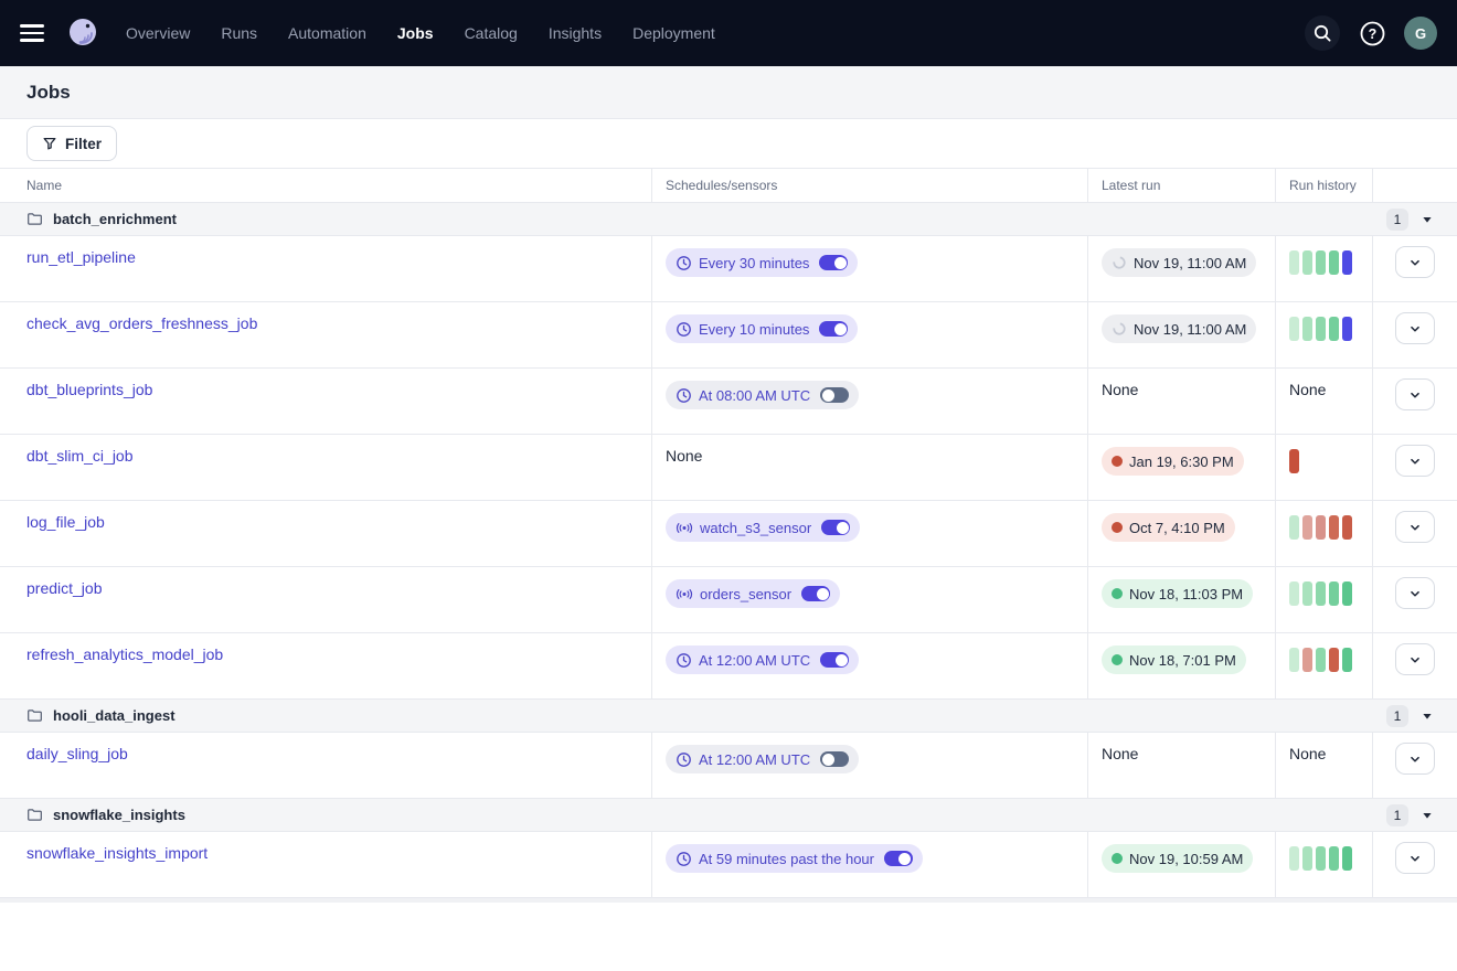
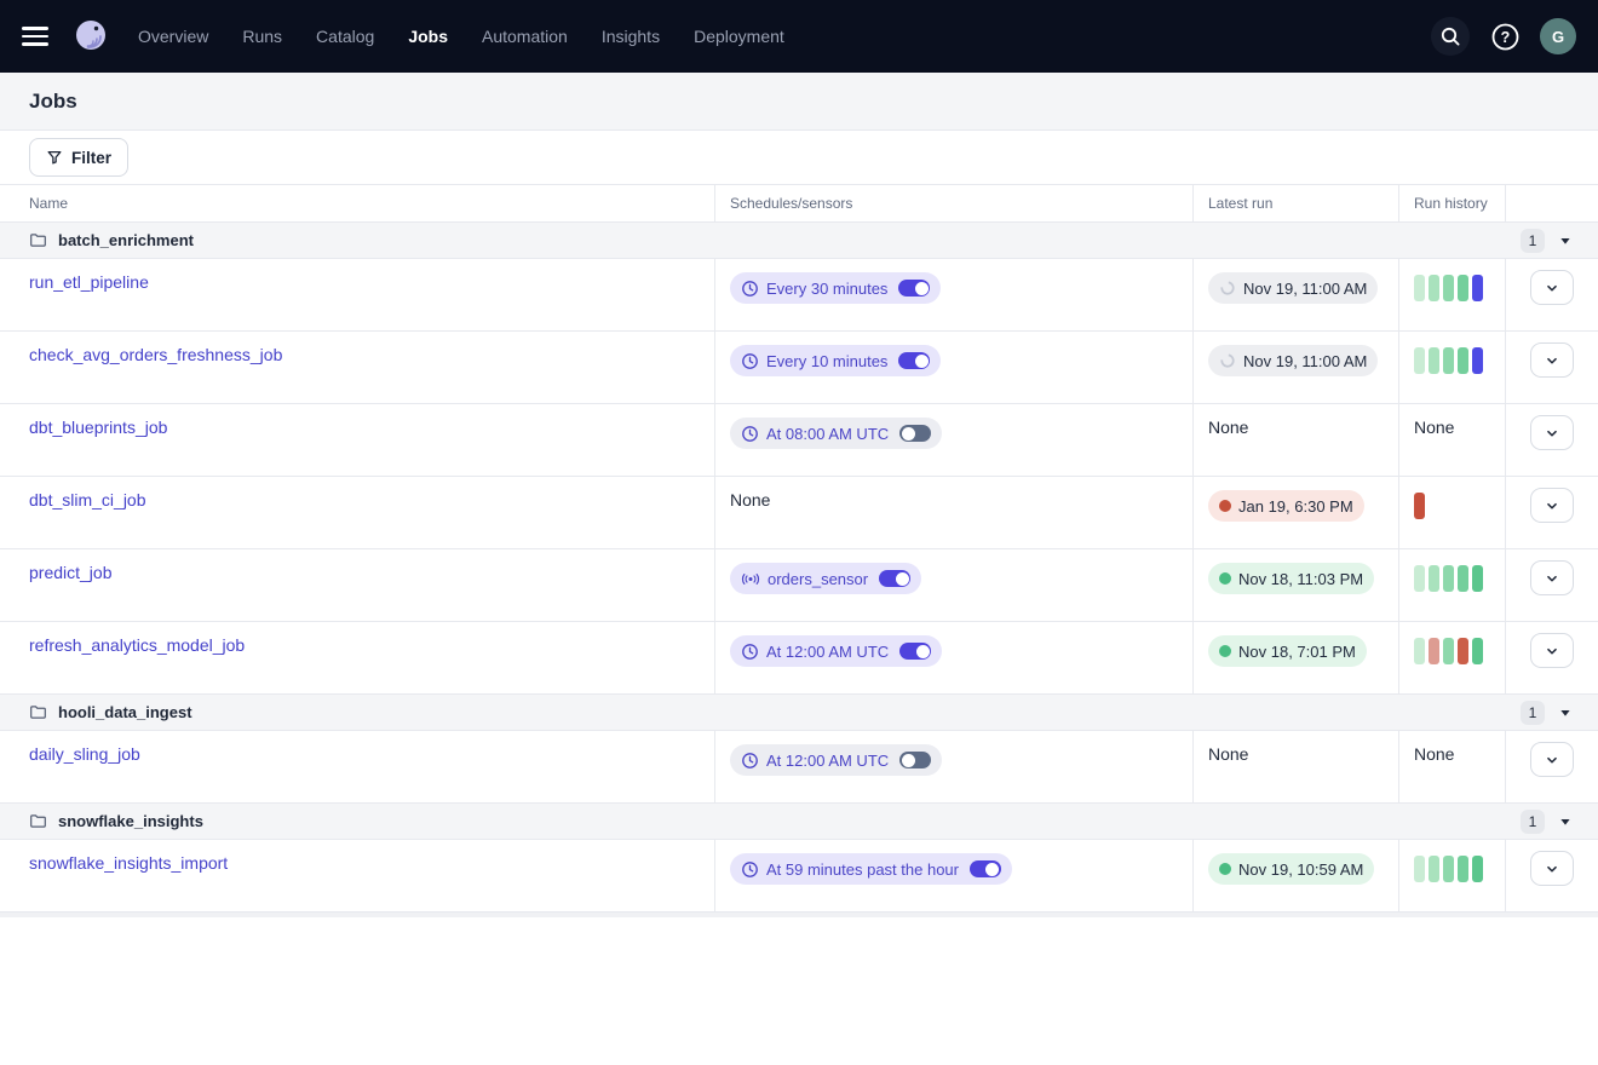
  Overview
  Runs
- Automation
+ Catalog
  Jobs
- Catalog
+ Automation
  Insights
  Deployment
  ?
  G
  Jobs
  Filter
  Name
  Schedules/sensors
  Latest run
  Run history
  batch_enrichment
  1
  run_etl_pipeline
  Every 30 minutes
  Nov 19, 11:00 AM
  check_avg_orders_freshness_job
  Every 10 minutes
  Nov 19, 11:00 AM
  dbt_blueprints_job
  At 08:00 AM UTC
  None
  None
  dbt_slim_ci_job
  None
  Jan 19, 6:30 PM
- log_file_job
- watch_s3_sensor
- Oct 7, 4:10 PM
  predict_job
  orders_sensor
  Nov 18, 11:03 PM
  refresh_analytics_model_job
  At 12:00 AM UTC
  Nov 18, 7:01 PM
  hooli_data_ingest
  1
  daily_sling_job
  At 12:00 AM UTC
  None
  None
  snowflake_insights
  1
  snowflake_insights_import
  At 59 minutes past the hour
  Nov 19, 10:59 AM
